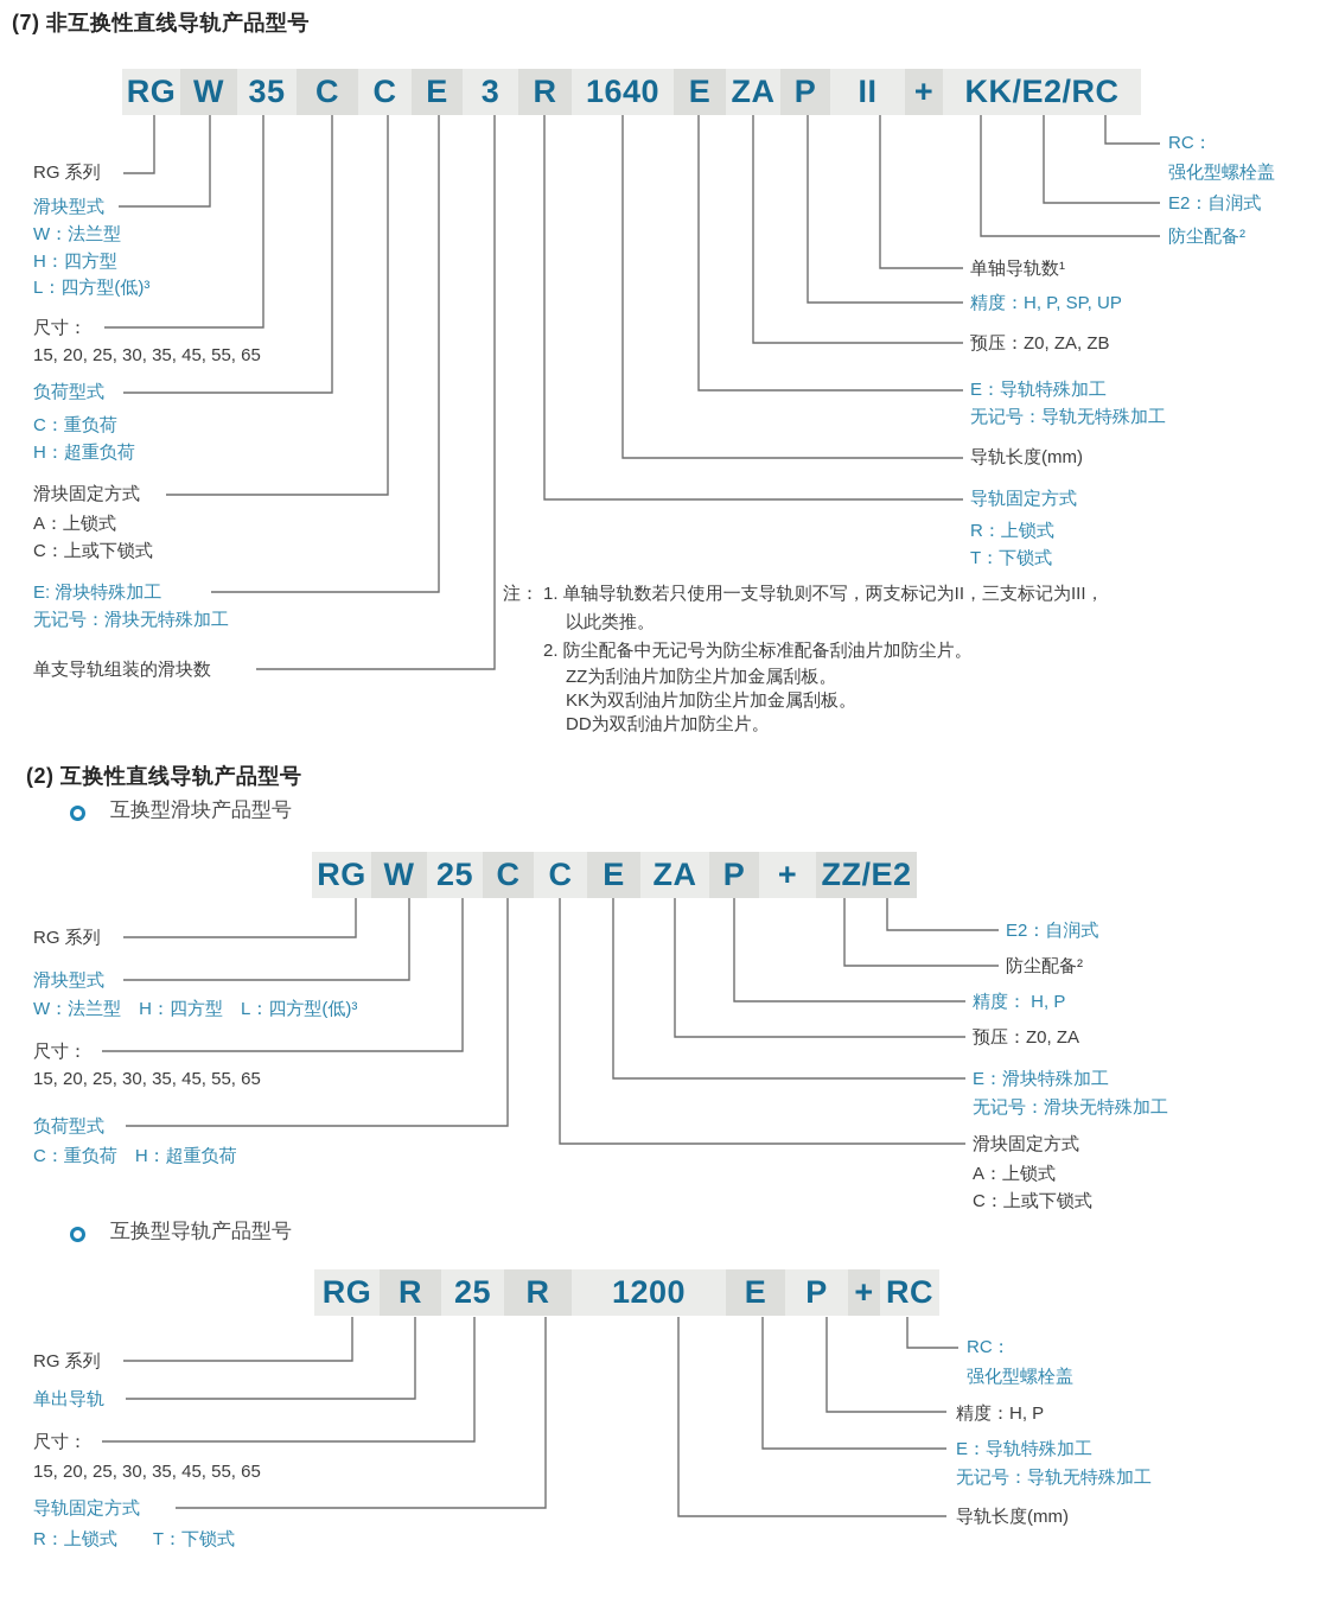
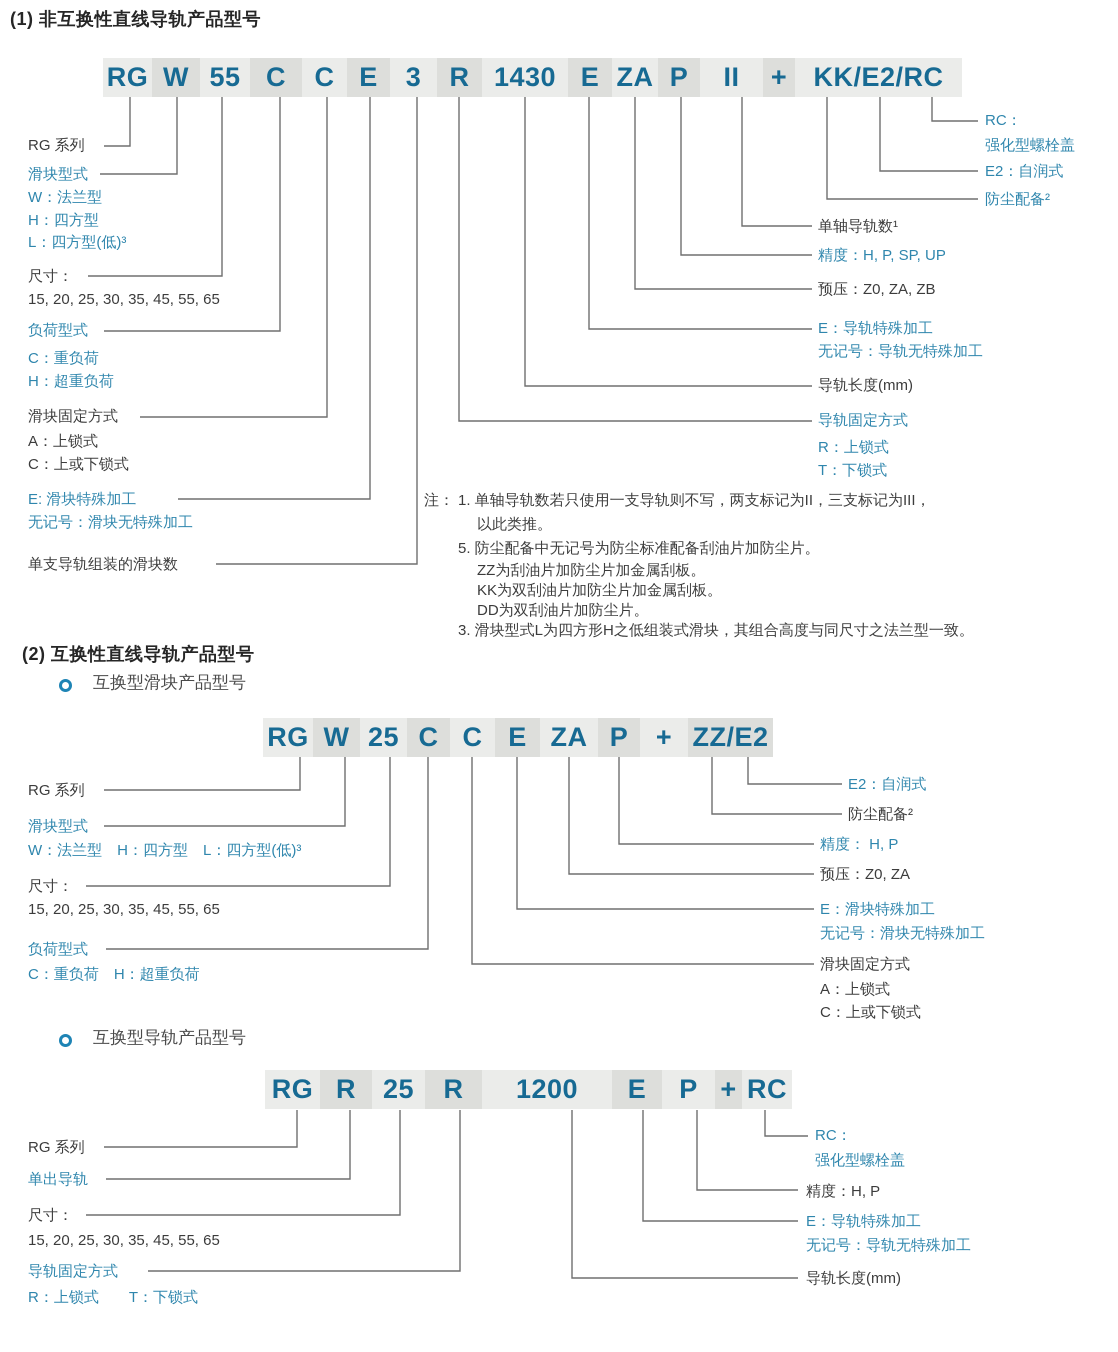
- (7) 非互换性直线导轨产品型号
+ (1) 非互换性直线导轨产品型号
  RG
  W
- 35
+ 55
  C
  C
  E
  3
  R
- 1640
+ 1430
  E
  ZA
  P
  II
  +
  KK/E2/RC
  RG 系列
  滑块型式
  W：法兰型
  H：四方型
  L：四方型(低)³
  尺寸：
  15, 20, 25, 30, 35, 45, 55, 65
  负荷型式
  C：重负荷
  H：超重负荷
  滑块固定方式
  A：上锁式
  C：上或下锁式
  E: 滑块特殊加工
  无记号：滑块无特殊加工
  单支导轨组装的滑块数
  RC：
  强化型螺栓盖
  E2：自润式
  防尘配备²
  单轴导轨数¹
  精度：H, P, SP, UP
  预压：Z0, ZA, ZB
  E：导轨特殊加工
  无记号：导轨无特殊加工
  导轨长度(mm)
  导轨固定方式
  R：上锁式
  T：下锁式
  注：
  1. 单轴导轨数若只使用一支导轨则不写，两支标记为II，三支标记为III，
  以此类推。
- 2. 防尘配备中无记号为防尘标准配备刮油片加防尘片。
+ 5. 防尘配备中无记号为防尘标准配备刮油片加防尘片。
  ZZ为刮油片加防尘片加金属刮板。
  KK为双刮油片加防尘片加金属刮板。
  DD为双刮油片加防尘片。
+ 3. 滑块型式L为四方形H之低组装式滑块，其组合高度与同尺寸之法兰型一致。
  (2) 互换性直线导轨产品型号
  互换型滑块产品型号
  RG
  W
  25
  C
  C
  E
  ZA
  P
  +
  ZZ/E2
  RG 系列
  滑块型式
  W：法兰型 H：四方型 L：四方型(低)³
  尺寸：
  15, 20, 25, 30, 35, 45, 55, 65
  负荷型式
  C：重负荷 H：超重负荷
  E2：自润式
  防尘配备²
  精度： H, P
  预压：Z0, ZA
  E：滑块特殊加工
  无记号：滑块无特殊加工
  滑块固定方式
  A：上锁式
  C：上或下锁式
  互换型导轨产品型号
  RG
  R
  25
  R
  1200
  E
  P
  +
  RC
  RG 系列
  单出导轨
  尺寸：
  15, 20, 25, 30, 35, 45, 55, 65
  导轨固定方式
  R：上锁式 T：下锁式
  RC：
  强化型螺栓盖
  精度：H, P
  E：导轨特殊加工
  无记号：导轨无特殊加工
  导轨长度(mm)
